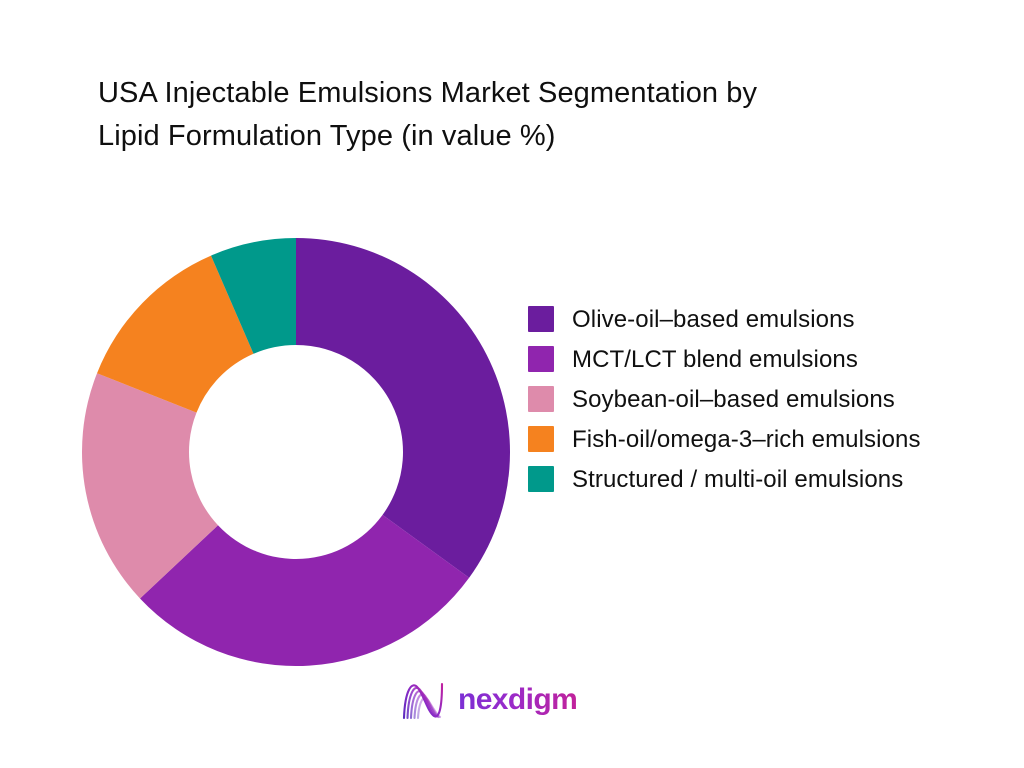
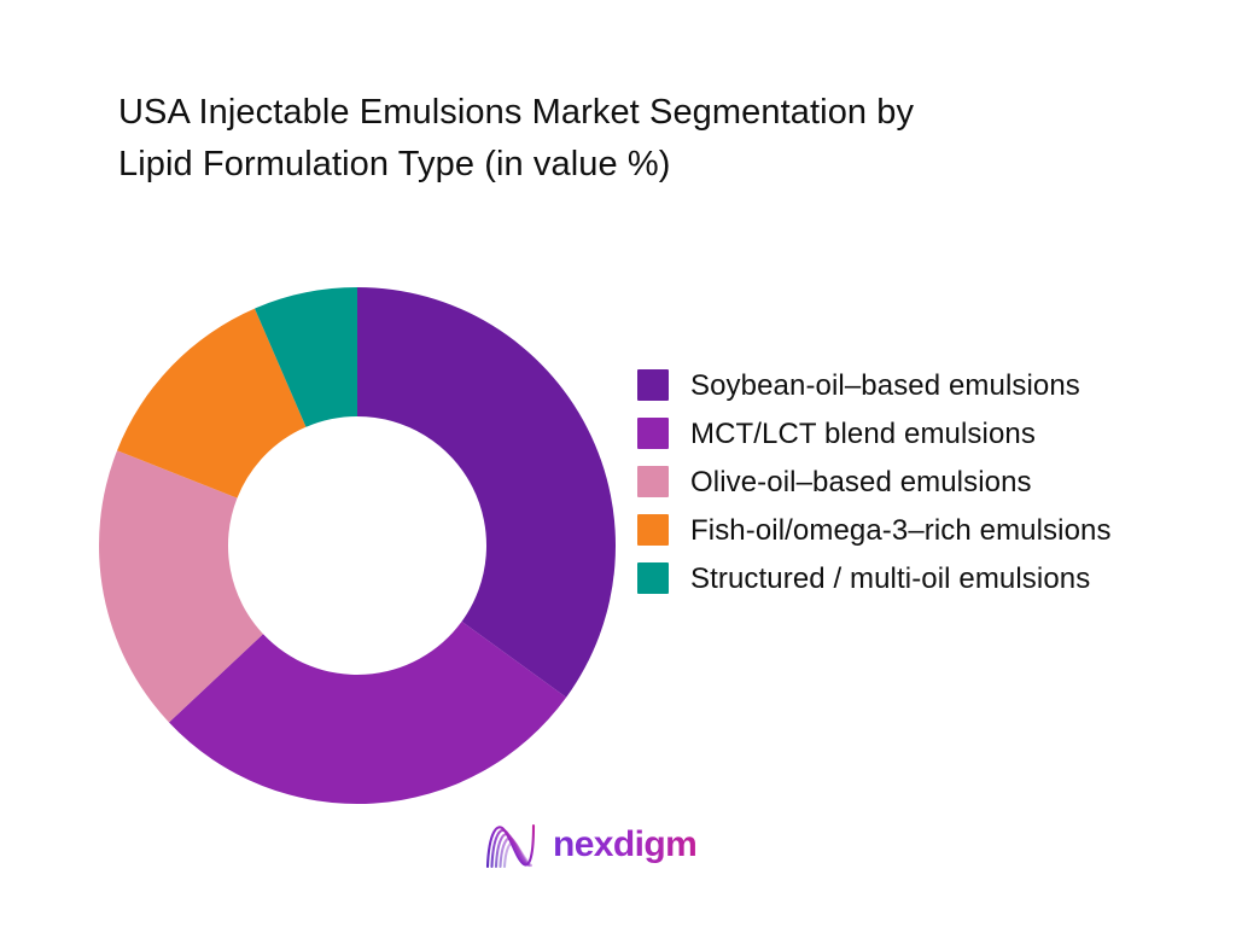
  USA Injectable Emulsions Market Segmentation by
  Lipid Formulation Type (in value %)
- Olive-oil–based emulsions
+ Soybean-oil–based emulsions
  MCT/LCT blend emulsions
- Soybean-oil–based emulsions
+ Olive-oil–based emulsions
  Fish-oil/omega-3–rich emulsions
  Structured / multi-oil emulsions
  nexdigm
